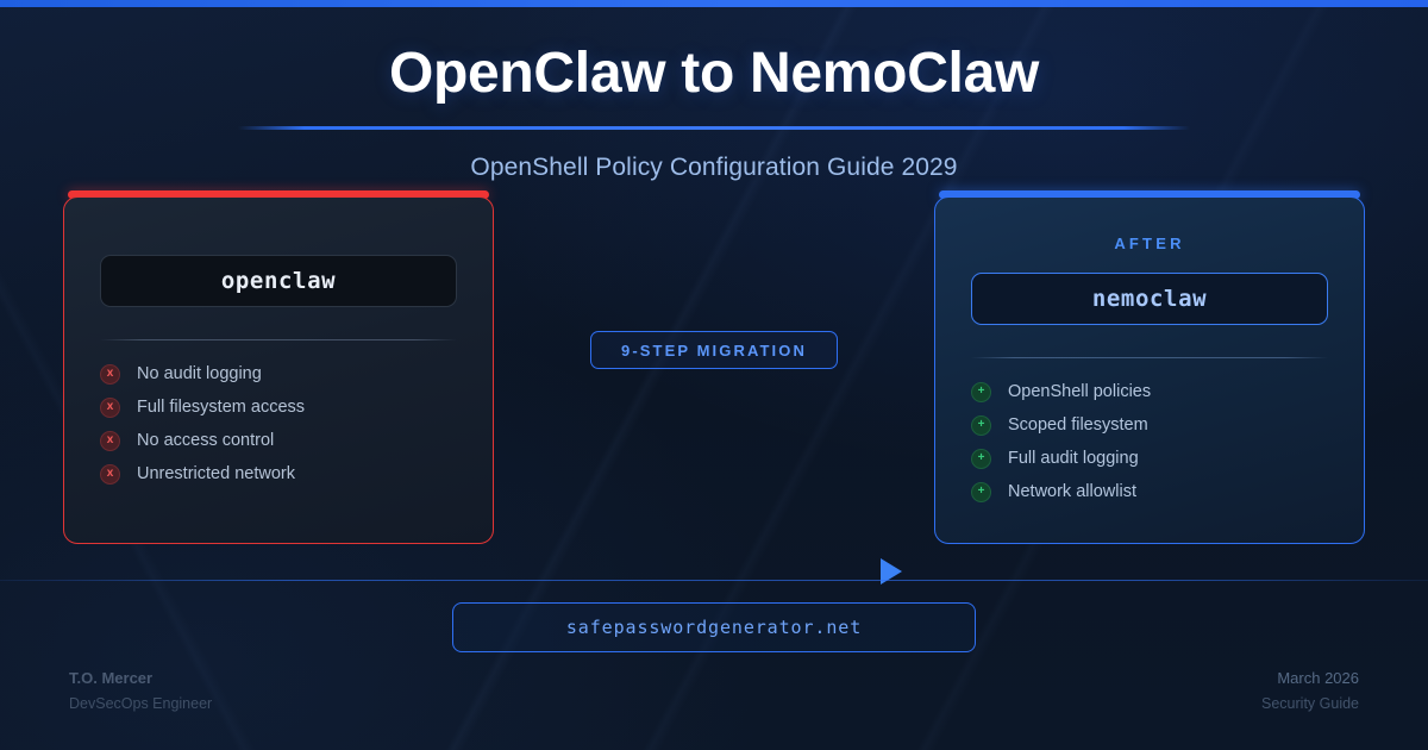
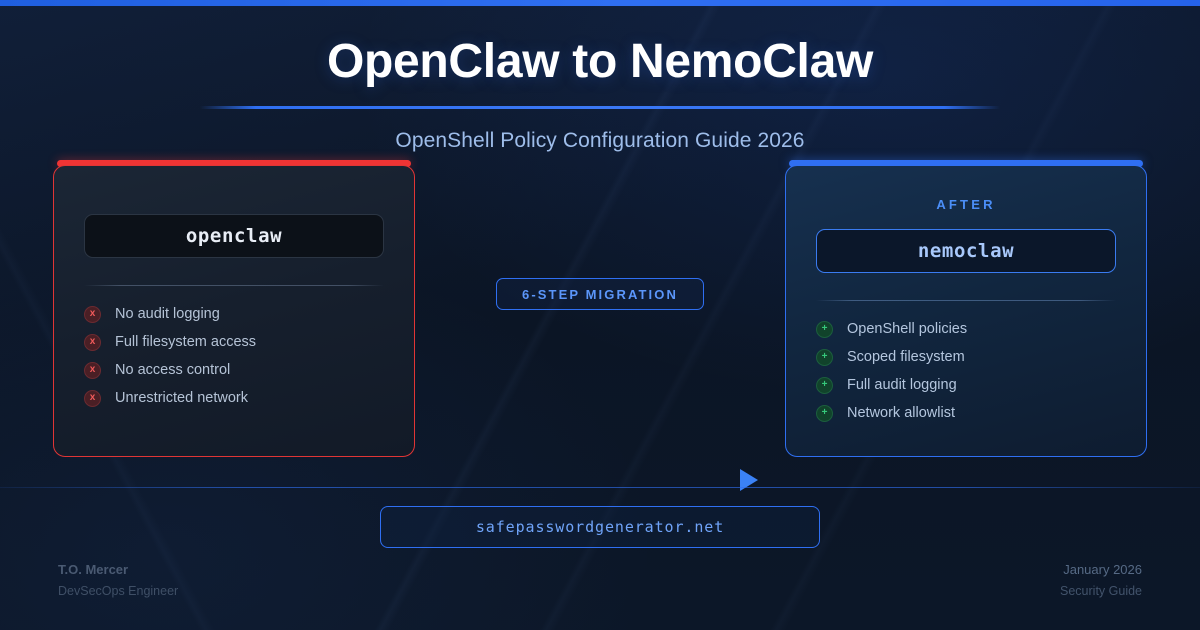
  OpenClaw to NemoClaw
- OpenShell Policy Configuration Guide 2029
+ OpenShell Policy Configuration Guide 2026
  openclaw
  x
  No audit logging
  x
  Full filesystem access
  x
  No access control
  x
  Unrestricted network
- 9-STEP MIGRATION
+ 6-STEP MIGRATION
  AFTER
  nemoclaw
  +
  OpenShell policies
  +
  Scoped filesystem
  +
  Full audit logging
  +
  Network allowlist
  safepasswordgenerator.net
  T.O. Mercer
  DevSecOps Engineer
- March 2026
+ January 2026
  Security Guide
